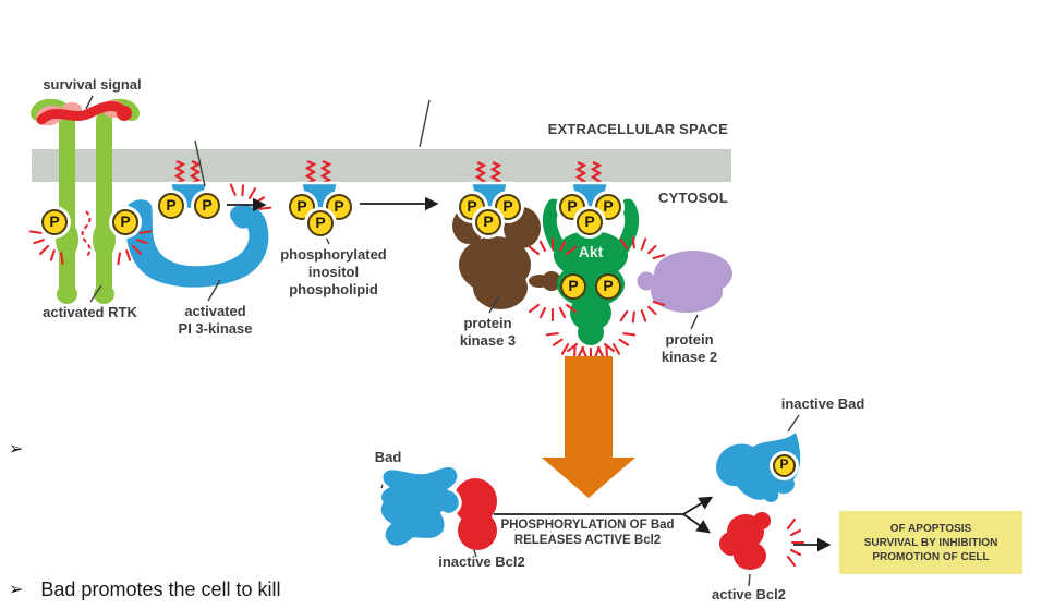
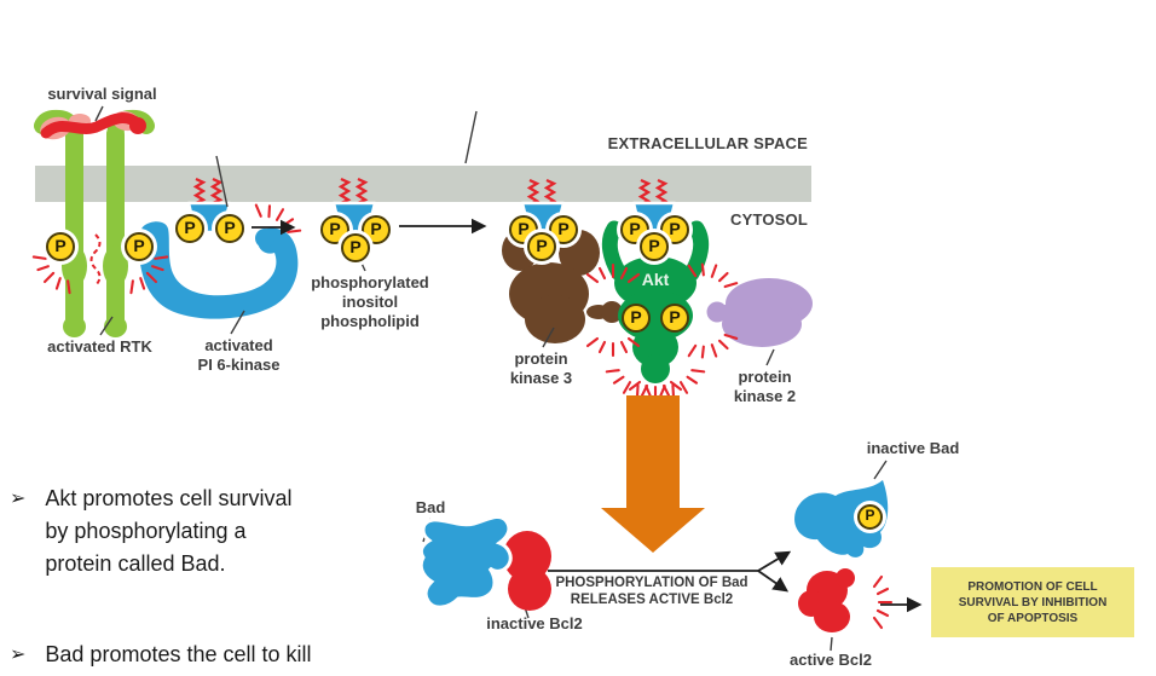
  P
  P
  P
  P
  P
  P
  P
  P
  P
  P
  P
  P
  P
  P
  P
  P
  survival signal
  EXTRACELLULAR SPACE
  CYTOSOL
  activated RTK
  activated
- PI 3-kinase
+ PI 6-kinase
  phosphorylated
  inositol
  phospholipid
  protein
  kinase 3
  Akt
  protein
  kinase 2
  Bad
  inactive Bcl2
  PHOSPHORYLATION OF Bad
  RELEASES ACTIVE Bcl2
  inactive Bad
  active Bcl2
- OF APOPTOSIS
+ PROMOTION OF CELL
  SURVIVAL BY INHIBITION
- PROMOTION OF CELL
+ OF APOPTOSIS
  ➢
+ Akt promotes cell survival
+ by phosphorylating a
+ protein called Bad.
  ➢
  Bad promotes the cell to kill
